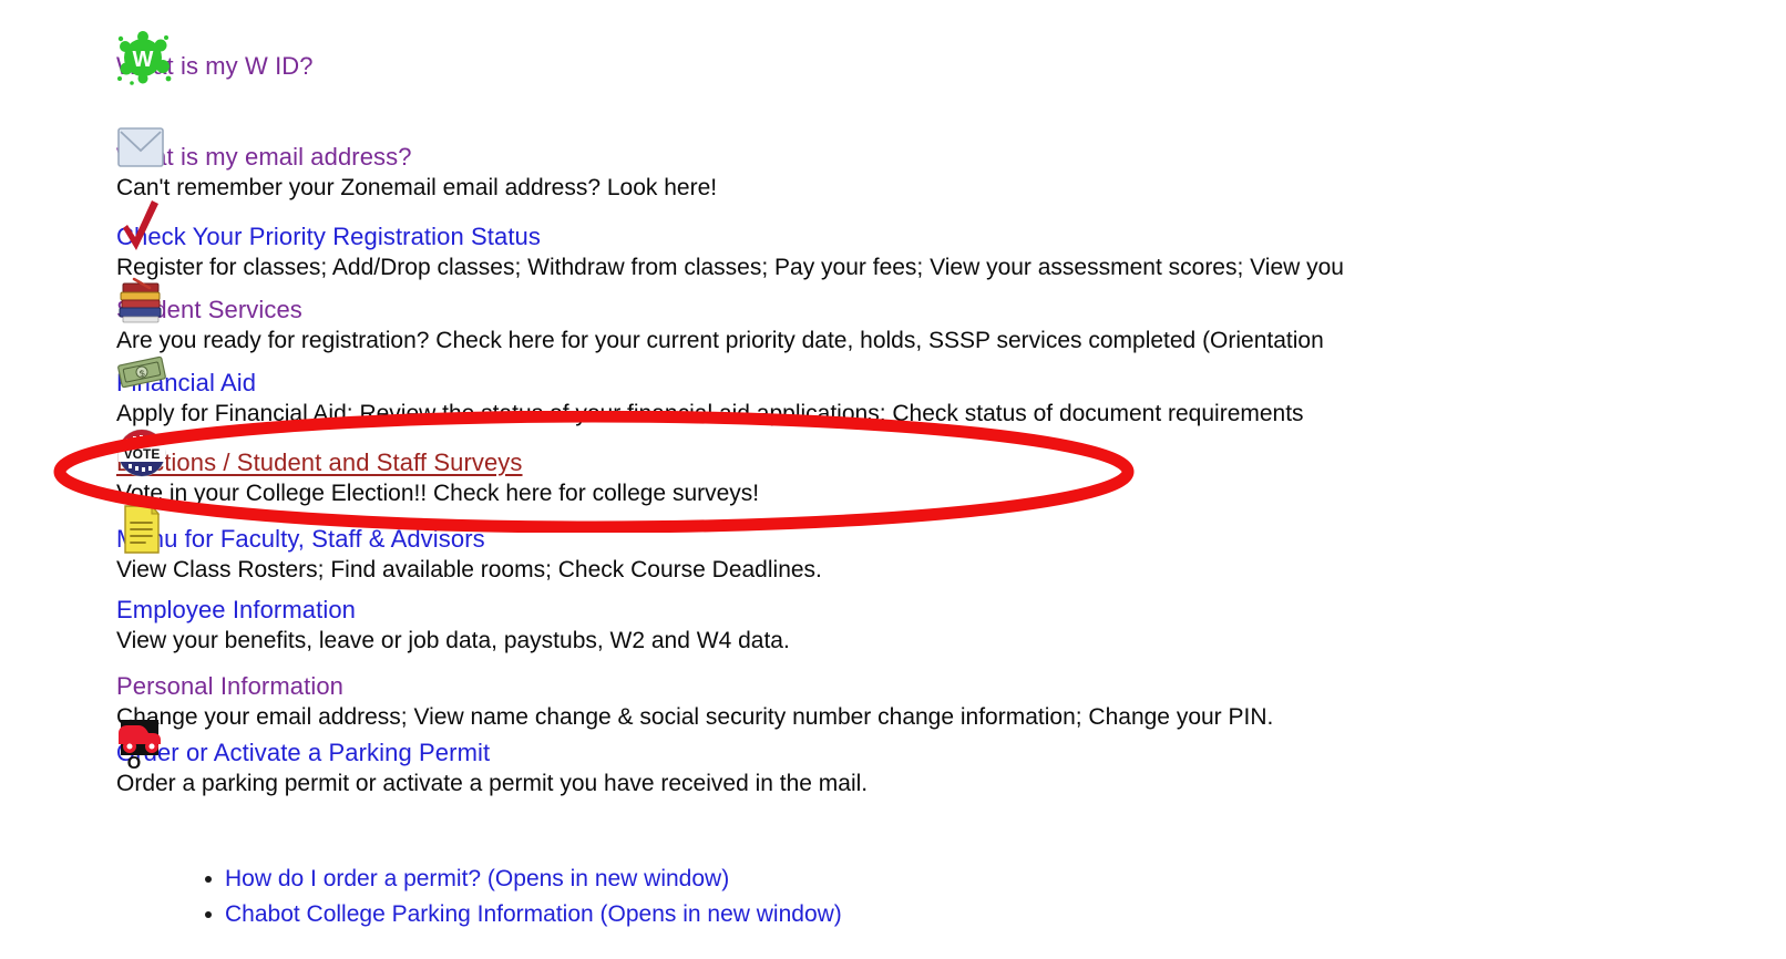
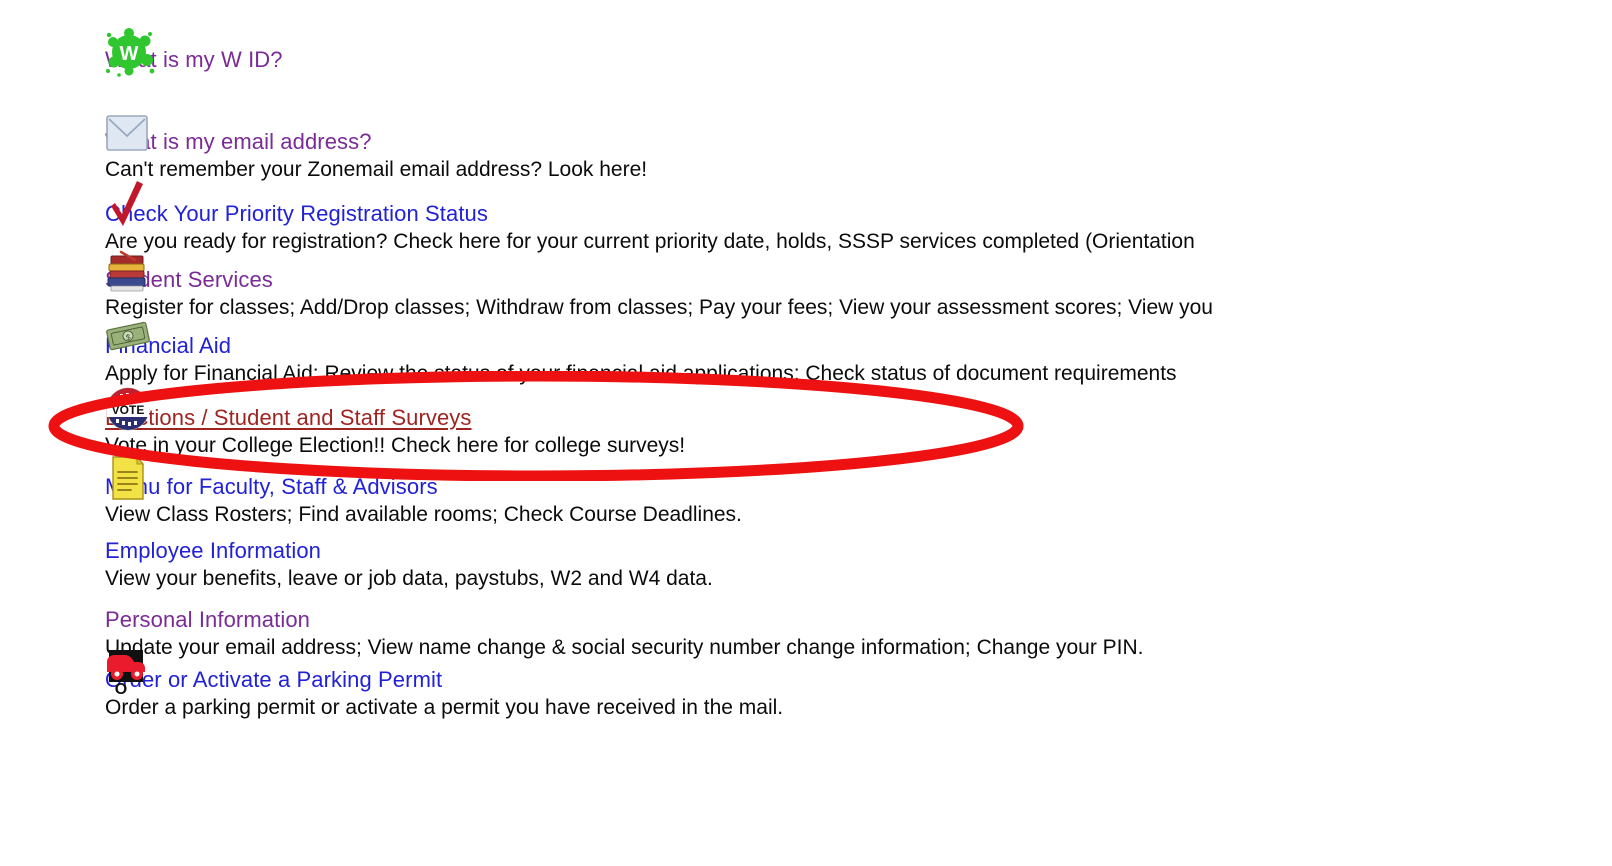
  W
  t is my W ID?
  t is my email address?
  Can't remember your Zonemail email address? Look here!
  Ceck Your Priority Registration Status
- Register for classes; Add/Drop classes; Withdraw from classes; Pay your fees; View your assessment scores; View you
+ Are you ready for registration? Check here for your current priority date, holds, SSSP services completed (Orientation
  ent Services
- Are you ready for registration? Check here for your current priority date, holds, SSSP services completed (Orientation
+ Register for classes; Add/Drop classes; Withdraw from classes; Pay your fees; View your assessment scores; View you
  ancial Aid
  VOTE
  tions / Student and Staff Surveys
  ote in your College Election!! Check here for college surveys!
  u for Faculty, Staff & Advisors
  View Class Rosters; Find available rooms; Check Course Deadlines.
  Employee Information
  View your benefits, leave or job data, paystubs, W2 and W4 data.
  Personal Information
- Change your email address; View name change & social security number change information; Change your PIN.
+ Update your email address; View name change & social security number change information; Change your PIN.
  O
  er or Activate a Parking Permit
  Order a parking permit or activate a permit you have received in the mail.
- How do I order a permit? (Opens in new window)
- Chabot College Parking Information (Opens in new window)
